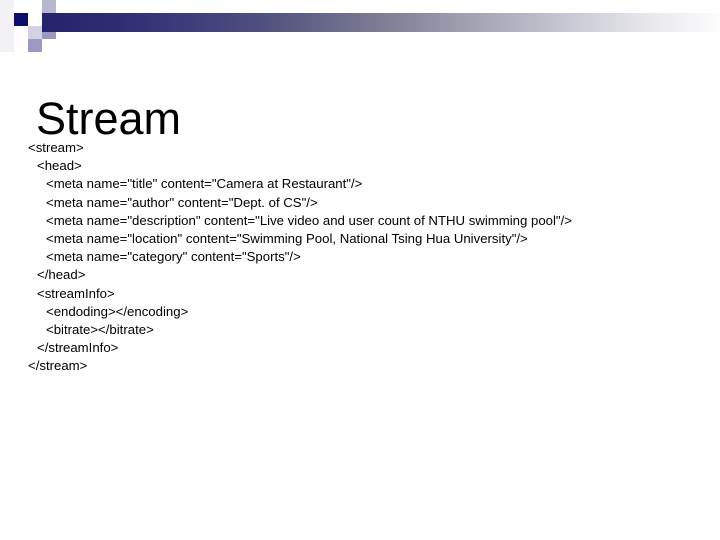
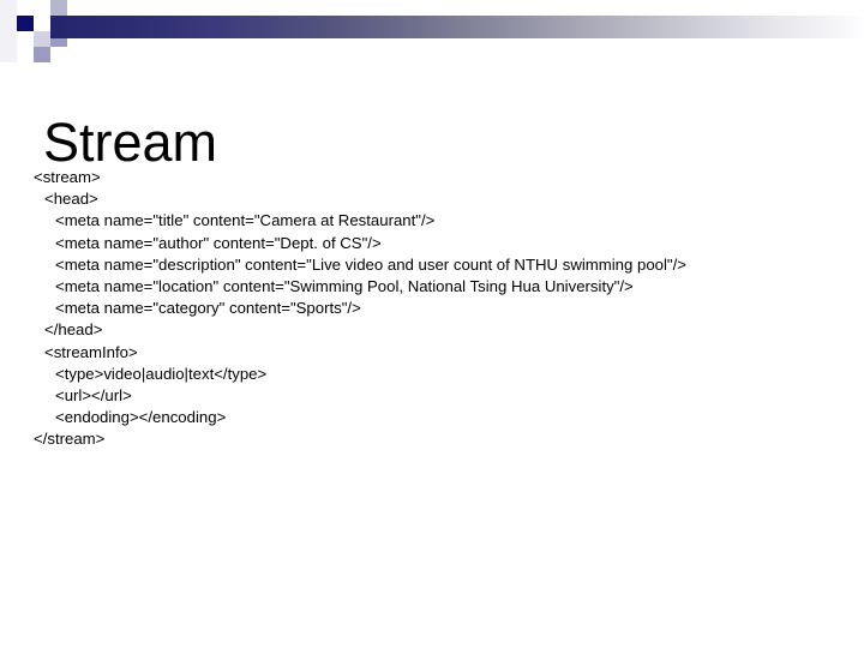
  Stream
  <stream>
  <head>
  <meta name="title" content="Camera at Restaurant"/>
  <meta name="author" content="Dept. of CS"/>
  <meta name="description" content="Live video and user count of NTHU swimming pool"/>
  <meta name="location" content="Swimming Pool, National Tsing Hua University"/>
  <meta name="category" content="Sports"/>
  </head>
  <streamInfo>
+ <type>video|audio|text</type>
+ <url></url>
  <endoding></encoding>
- <bitrate></bitrate>
- </streamInfo>
  </stream>
